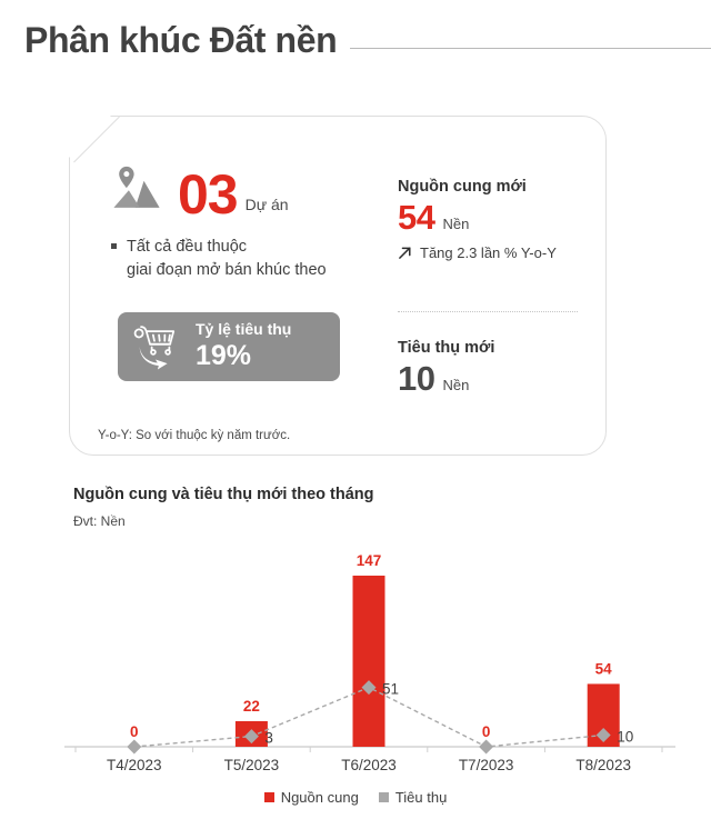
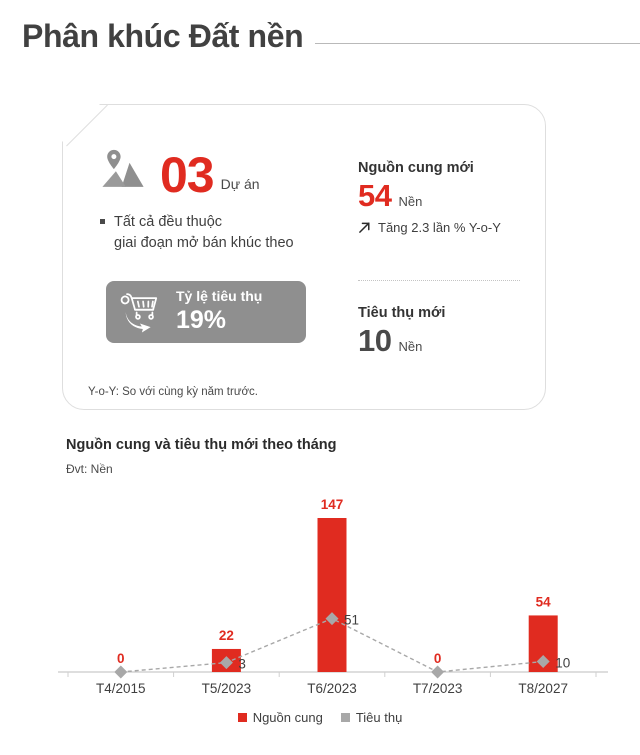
  Phân khúc Đất nền
  03
  Dự án
  Tất cả đều thuộc
  giai đoạn mở bán khúc theo
  Tỷ lệ tiêu thụ
  19%
- Y-o-Y: So với thuộc kỳ năm trước.
+ Y-o-Y: So với cùng kỳ năm trước.
  Nguồn cung mới
  54
  Nền
  Tăng 2.3 lần % Y-o-Y
  Tiêu thụ mới
  10
  Nền
  Nguồn cung và tiêu thụ mới theo tháng
  Đvt: Nền
  0
  22
  147
  0
  54
  3
  51
  10
- T4/2023
+ T4/2015
  T5/2023
  T6/2023
  T7/2023
- T8/2023
+ T8/2027
  Nguồn cung
  Tiêu thụ
